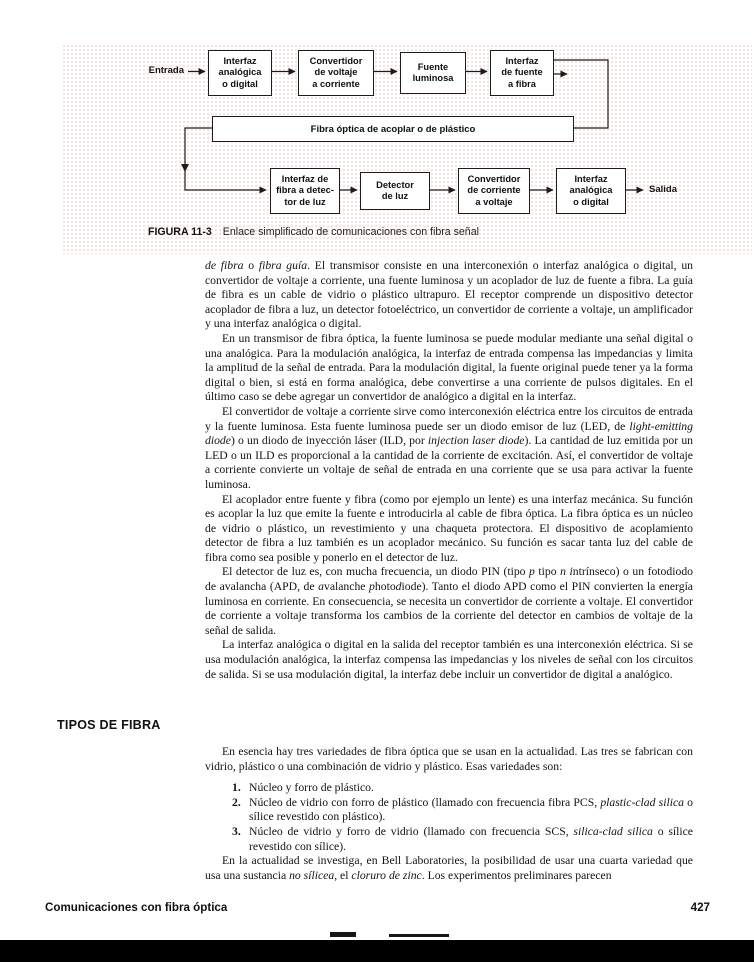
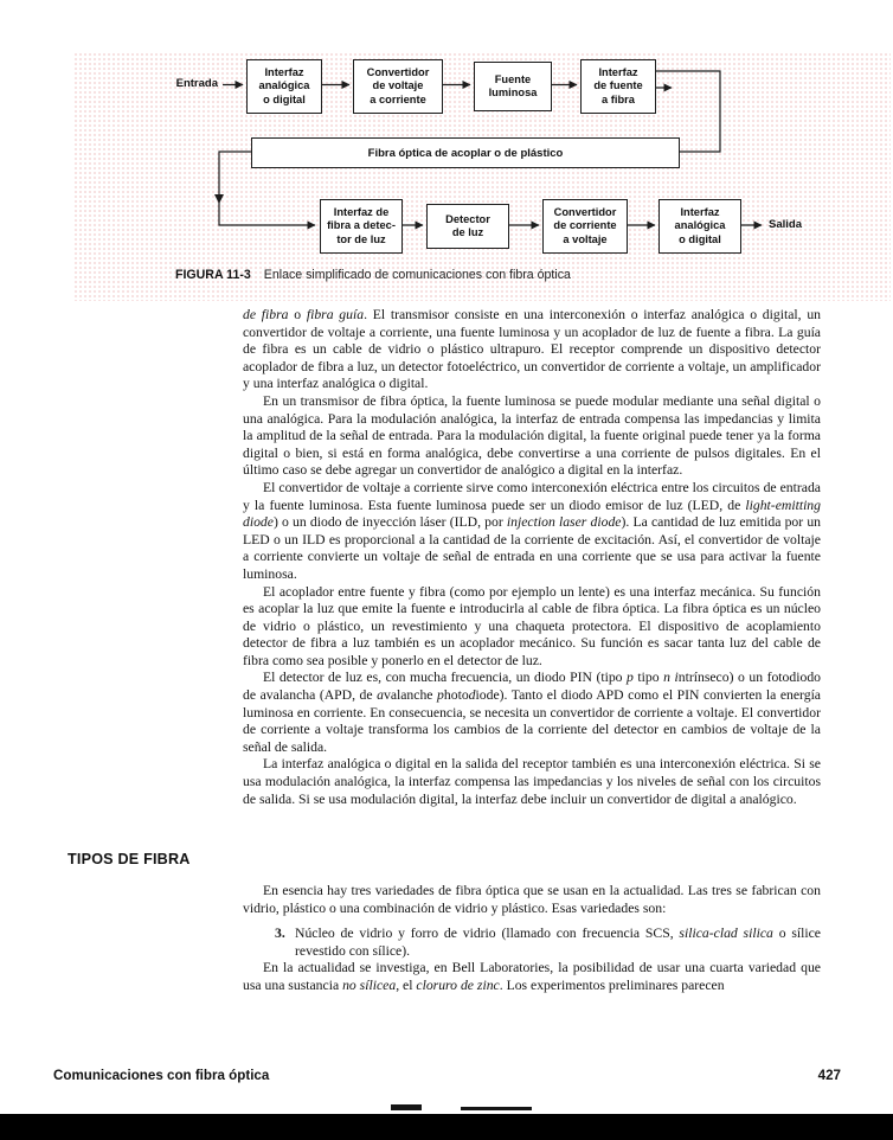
  Entrada
  Interfaz
  analógica
  o digital
  Convertidor
  de voltaje
  a corriente
  Fuente
  luminosa
  Interfaz
  de fuente
  a fibra
  Fibra óptica de acoplar o de plástico
  Interfaz de
  fibra a detec-
  tor de luz
  Detector
  de luz
  Convertidor
  de corriente
  a voltaje
  Interfaz
  analógica
  o digital
  Salida
- FIGURA 11-3 Enlace simplificado de comunicaciones con fibra señal
+ FIGURA 11-3 Enlace simplificado de comunicaciones con fibra óptica
  de fibra o fibra guía. El transmisor consiste en una interconexión o interfaz analógica o digital, un convertidor de voltaje a corriente, una fuente luminosa y un acoplador de luz de fuente a fibra. La guía de fibra es un cable de vidrio o plástico ultrapuro. El receptor comprende un dispositivo detector acoplador de fibra a luz, un detector fotoeléctrico, un convertidor de corriente a voltaje, un amplificador y una interfaz analógica o digital.
  En un transmisor de fibra óptica, la fuente luminosa se puede modular mediante una señal digital o una analógica. Para la modulación analógica, la interfaz de entrada compensa las impedancias y limita la amplitud de la señal de entrada. Para la modulación digital, la fuente original puede tener ya la forma digital o bien, si está en forma analógica, debe convertirse a una corriente de pulsos digitales. En el último caso se debe agregar un convertidor de analógico a digital en la interfaz.
  El convertidor de voltaje a corriente sirve como interconexión eléctrica entre los circuitos de entrada y la fuente luminosa. Esta fuente luminosa puede ser un diodo emisor de luz (LED, de light-emitting diode) o un diodo de inyección láser (ILD, por injection laser diode). La cantidad de luz emitida por un LED o un ILD es proporcional a la cantidad de la corriente de excitación. Así, el convertidor de voltaje a corriente convierte un voltaje de señal de entrada en una corriente que se usa para activar la fuente luminosa.
  El acoplador entre fuente y fibra (como por ejemplo un lente) es una interfaz mecánica. Su función es acoplar la luz que emite la fuente e introducirla al cable de fibra óptica. La fibra óptica es un núcleo de vidrio o plástico, un revestimiento y una chaqueta protectora. El dispositivo de acoplamiento detector de fibra a luz también es un acoplador mecánico. Su función es sacar tanta luz del cable de fibra como sea posible y ponerlo en el detector de luz.
  El detector de luz es, con mucha frecuencia, un diodo PIN (tipo p tipo n intrínseco) o un fotodiodo de avalancha (APD, de avalanche photodiode). Tanto el diodo APD como el PIN convierten la energía luminosa en corriente. En consecuencia, se necesita un convertidor de corriente a voltaje. El convertidor de corriente a voltaje transforma los cambios de la corriente del detector en cambios de voltaje de la señal de salida.
  La interfaz analógica o digital en la salida del receptor también es una interconexión eléctrica. Si se usa modulación analógica, la interfaz compensa las impedancias y los niveles de señal con los circuitos de salida. Si se usa modulación digital, la interfaz debe incluir un convertidor de digital a analógico.
  TIPOS DE FIBRA
  En esencia hay tres variedades de fibra óptica que se usan en la actualidad. Las tres se fabrican con vidrio, plástico o una combinación de vidrio y plástico. Esas variedades son:
- 1.
- Núcleo y forro de plástico.
- 2.
- Núcleo de vidrio con forro de plástico (llamado con frecuencia fibra PCS, plastic-clad silica o sílice revestido con plástico).
  3.
  Núcleo de vidrio y forro de vidrio (llamado con frecuencia SCS, silica-clad silica o sílice revestido con sílice).
  En la actualidad se investiga, en Bell Laboratories, la posibilidad de usar una cuarta variedad que usa una sustancia no sílicea, el cloruro de zinc. Los experimentos preliminares parecen
  Comunicaciones con fibra óptica
  427
